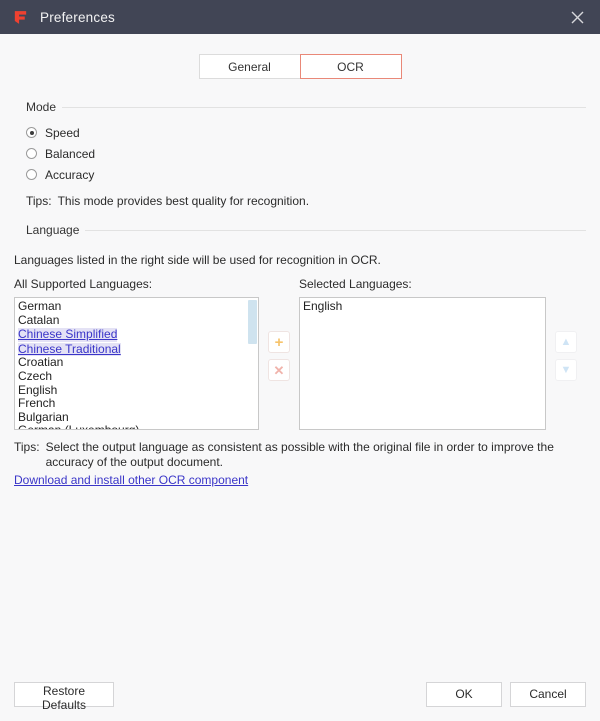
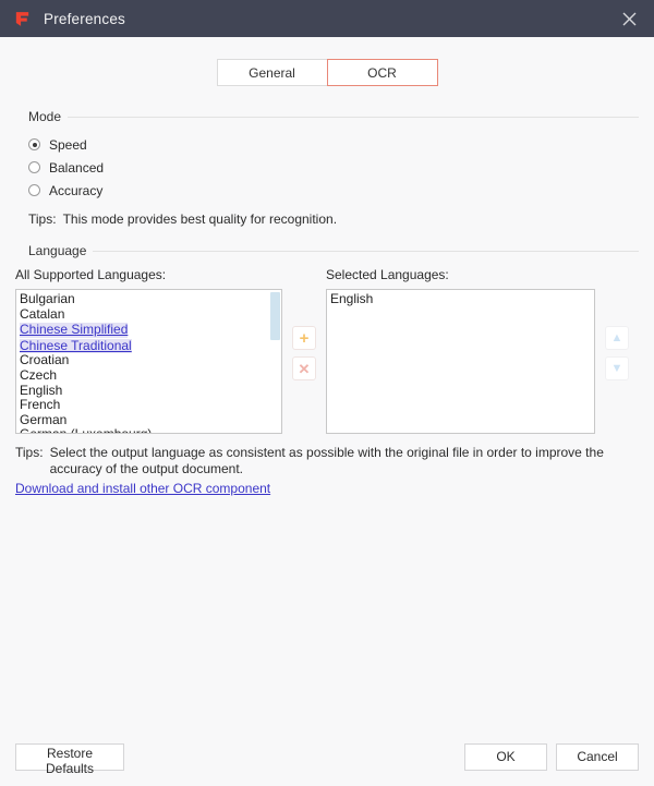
  Preferences
  General
  OCR
  Mode
  Speed
  Balanced
  Accuracy
  Tips: This mode provides best quality for recognition.
  Language
- Languages listed in the right side will be used for recognition in OCR.
  All Supported Languages:
- German
+ Bulgarian
  Catalan
  Chinese Simplified
  Chinese Traditional
  Croatian
  Czech
  English
  French
- Bulgarian
+ German
  +
  ✕
  Selected Languages:
  English
  ▲
  ▼
  Tips:
  Select the output language as consistent as possible with the original file in order to improve the accuracy of the output document.
  Download and install other OCR component
  Restore Defaults
  OK
  Cancel
